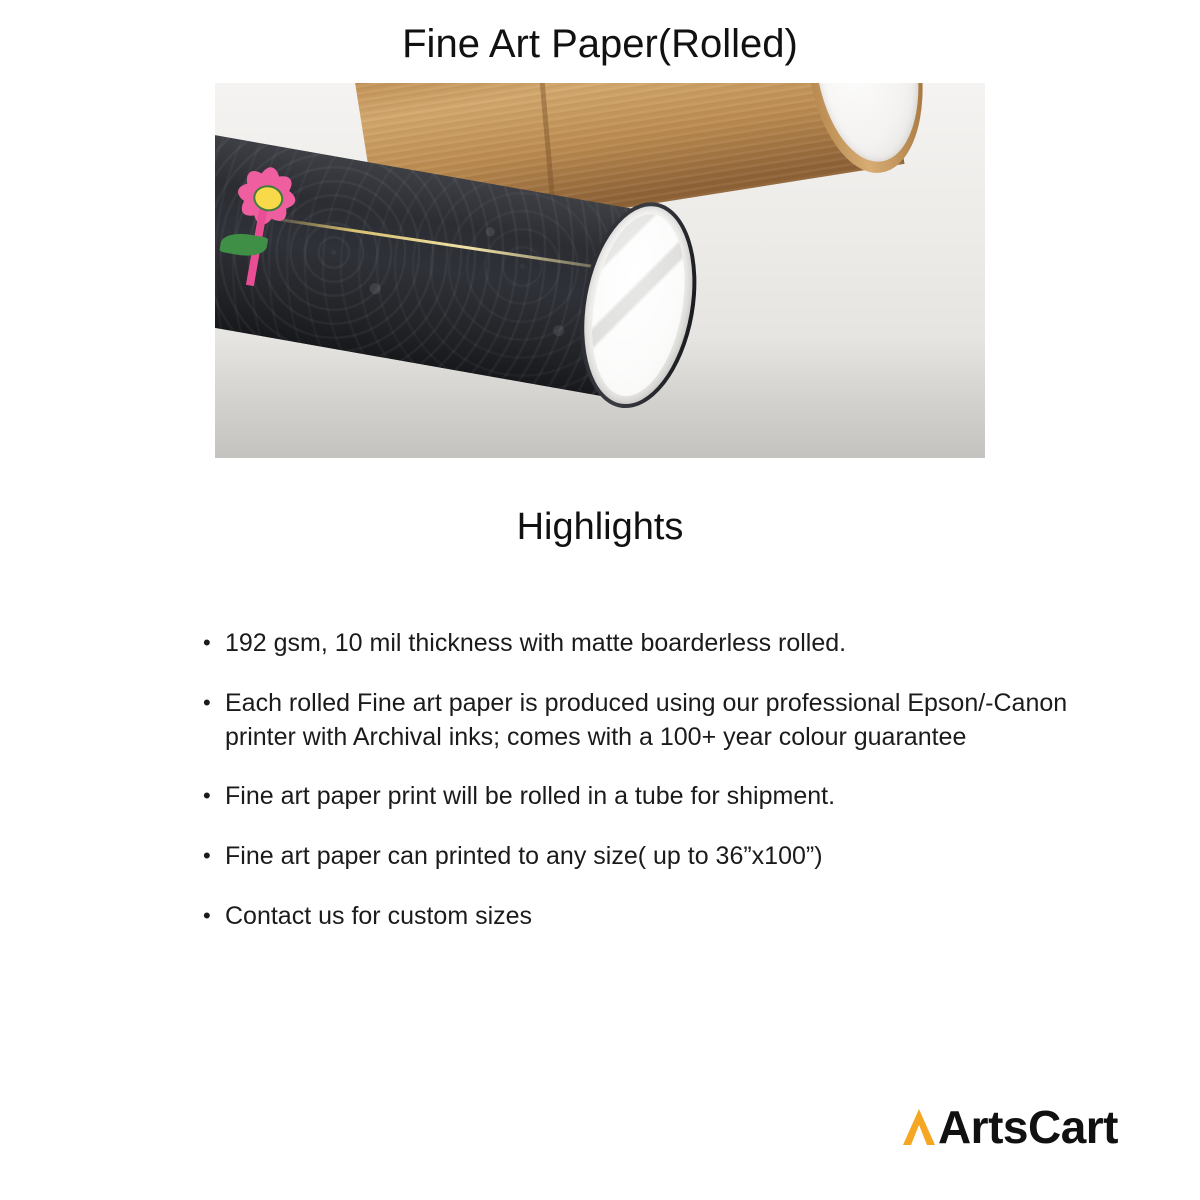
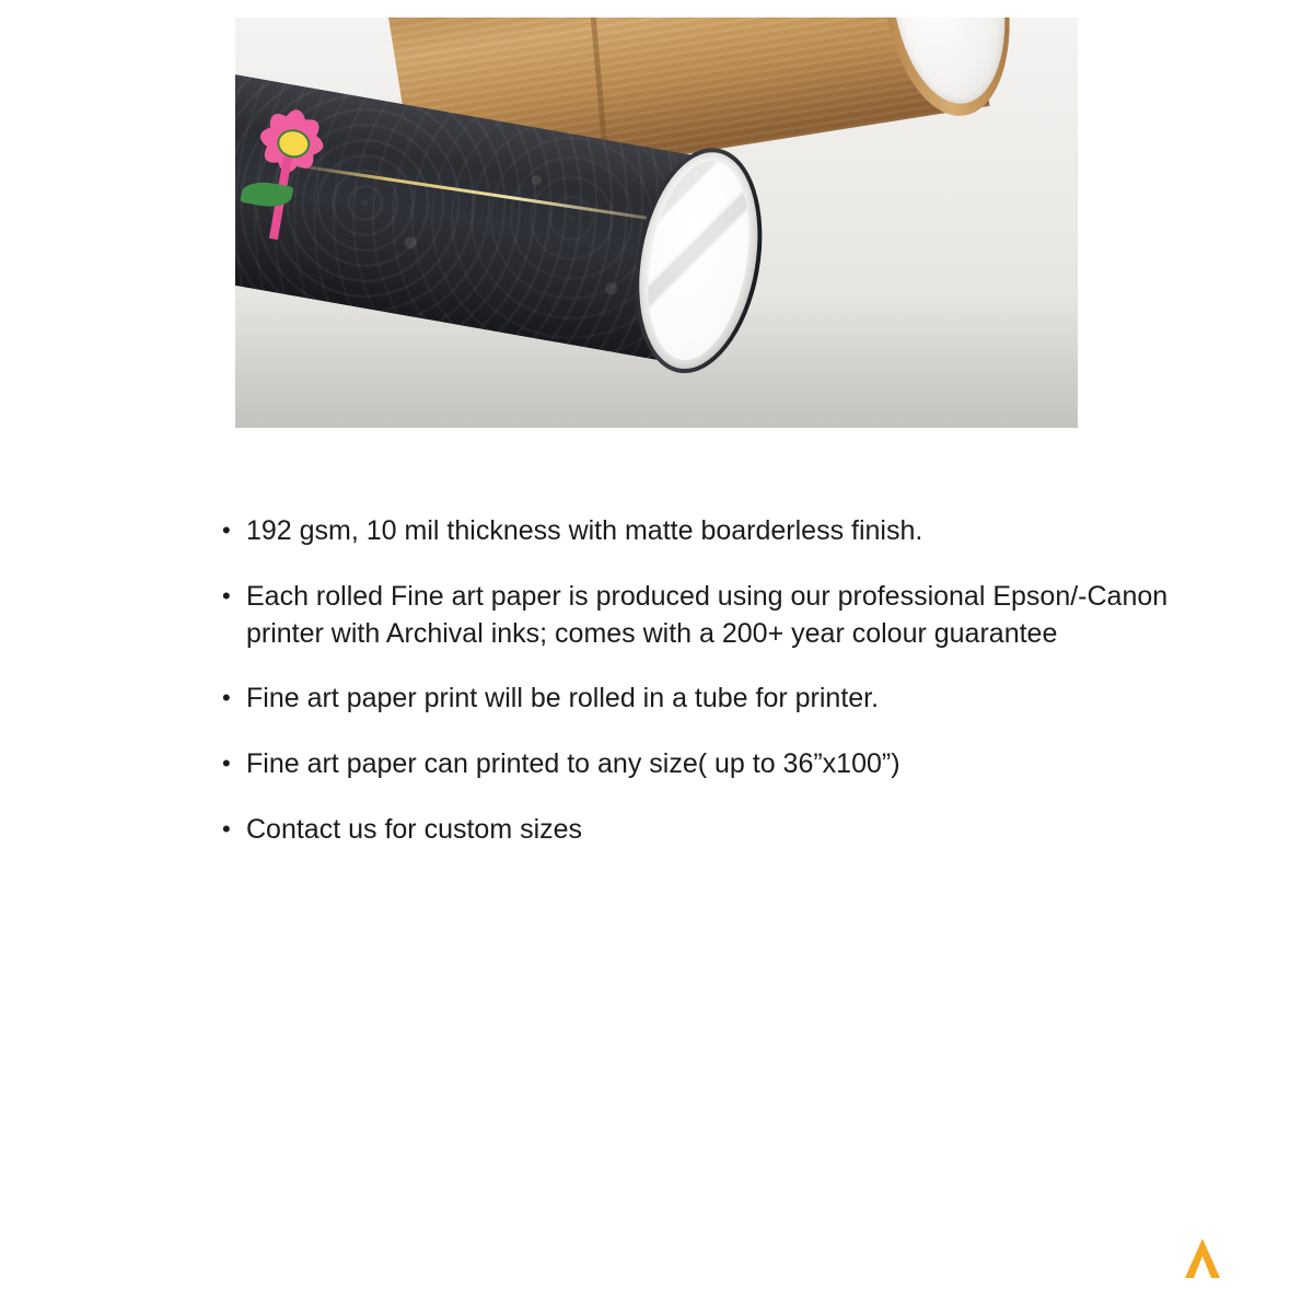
- Fine Art Paper(Rolled)
- Highlights
  •
- 192 gsm, 10 mil thickness with matte boarderless rolled.
+ 192 gsm, 10 mil thickness with matte boarderless finish.
  •
- Each rolled Fine art paper is produced using our professional Epson/-Canon printer with Archival inks; comes with a 100+ year colour guarantee
+ Each rolled Fine art paper is produced using our professional Epson/-Canon printer with Archival inks; comes with a 200+ year colour guarantee
  •
- Fine art paper print will be rolled in a tube for shipment.
+ Fine art paper print will be rolled in a tube for printer.
  •
  Fine art paper can printed to any size( up to 36”x100”)
  •
  Contact us for custom sizes
- ArtsCart
